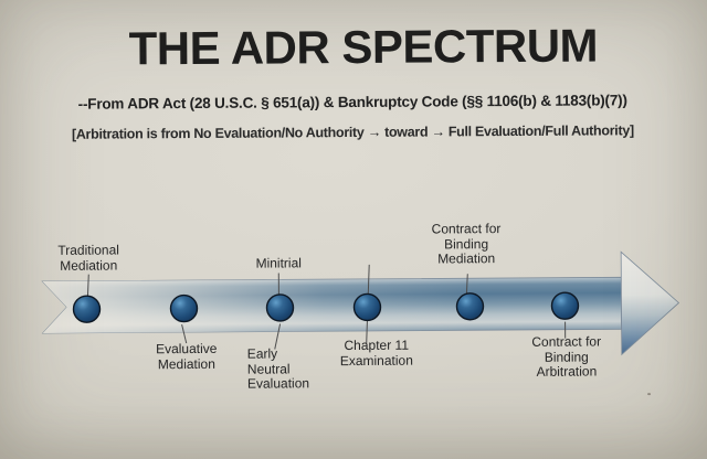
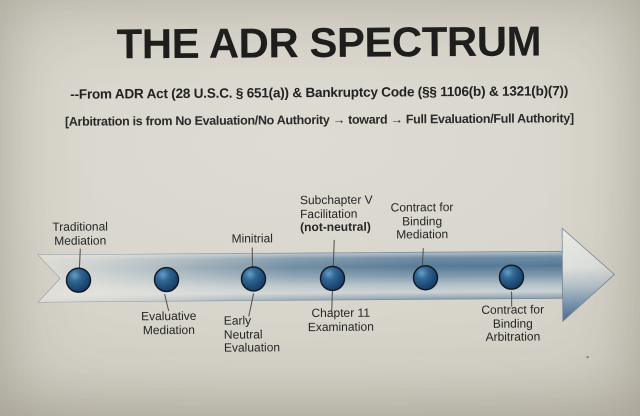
  THE ADR SPECTRUM
- --From ADR Act (28 U.S.C. § 651(a)) & Bankruptcy Code (§§ 1106(b) & 1183(b)(7))
+ --From ADR Act (28 U.S.C. § 651(a)) & Bankruptcy Code (§§ 1106(b) & 1321(b)(7))
  [Arbitration is from No Evaluation/No Authority → toward → Full Evaluation/Full Authority]
  Traditional
  Mediation
  Minitrial
+ Subchapter V
+ Facilitation
+ (not-neutral)
  Contract for
  Binding
  Mediation
  Evaluative
  Mediation
  Early
  Neutral
  Evaluation
  Chapter 11
  Examination
  Contract for
  Binding
  Arbitration
